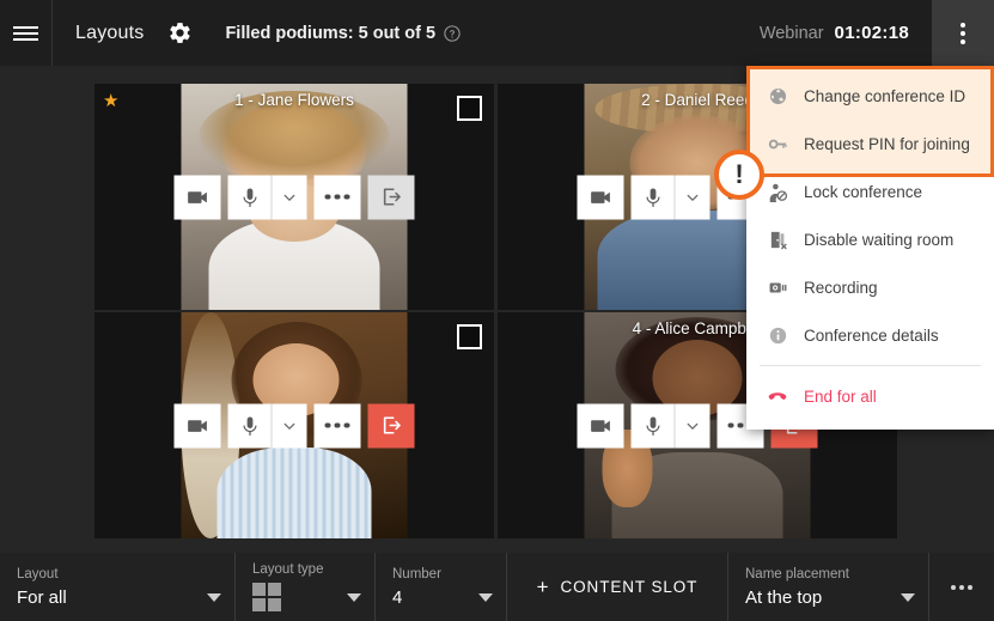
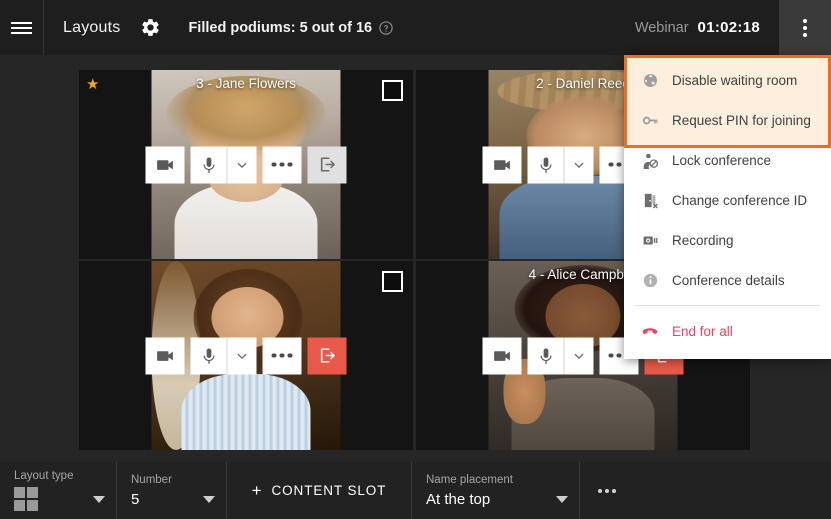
  Layouts
- Filled podiums: 5 out of 5
+ Filled podiums: 5 out of 16
  Webinar
  01:02:18
  ★
- 1 - Jane Flowers
+ 3 - Jane Flowers
  2 - Daniel Ree
  4 - Alice Campb
- Change conference ID
+ Disable waiting room
  Request PIN for joining
  Lock conference
- Disable waiting room
+ Change conference ID
  Recording
  Conference details
  End for all
- !
- Layout
- For all
  Layout type
  Number
- 4
+ 5
  +
  CONTENT SLOT
  Name placement
  At the top
